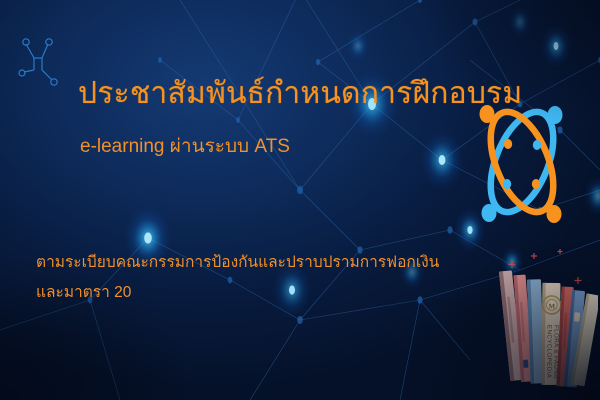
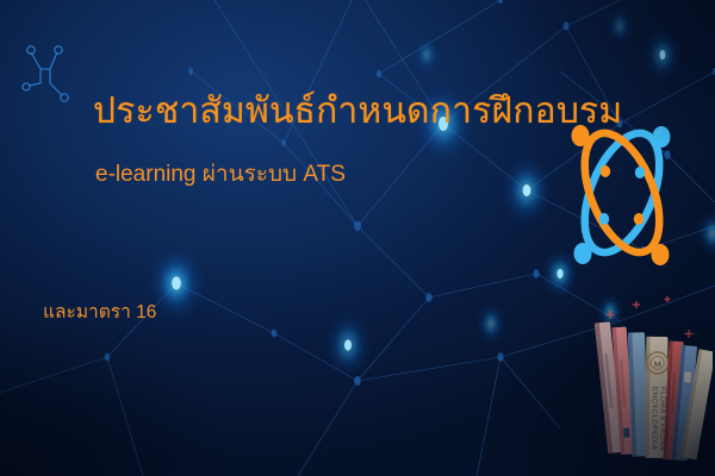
  ประชาสัมพันธ์กำหนดการฝึกอบรม
  e-learning ผ่านระบบ ATS
- ตามระเบียบคณะกรรมการป้องกันและปราบปรามการฟอกเงิน
- และมาตรา 20
+ และมาตรา 16
